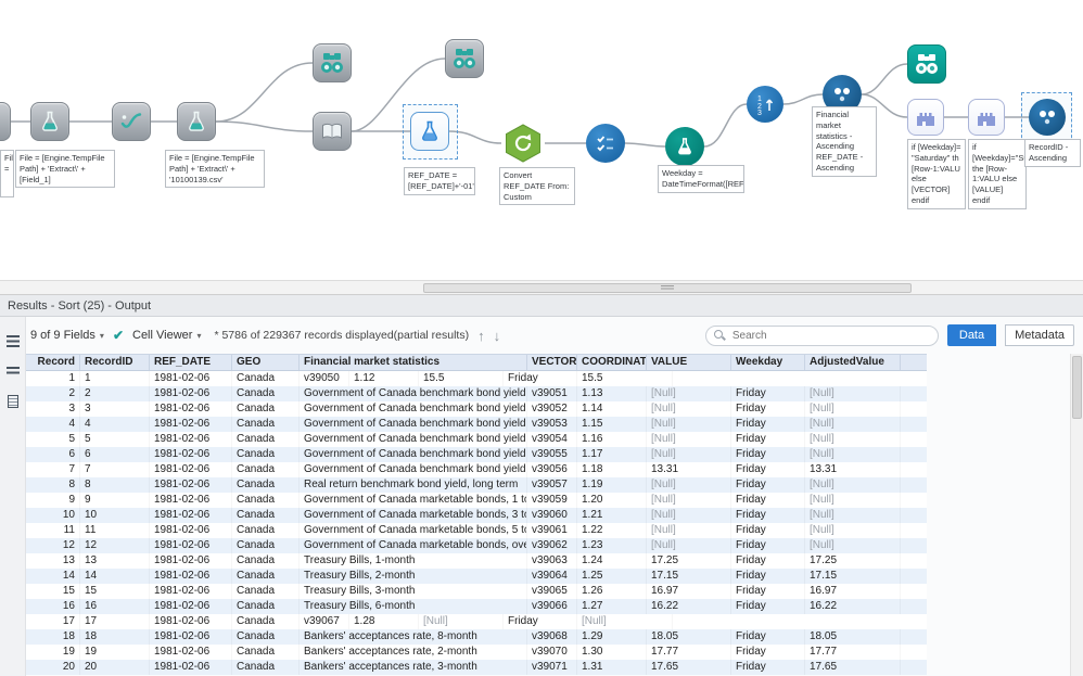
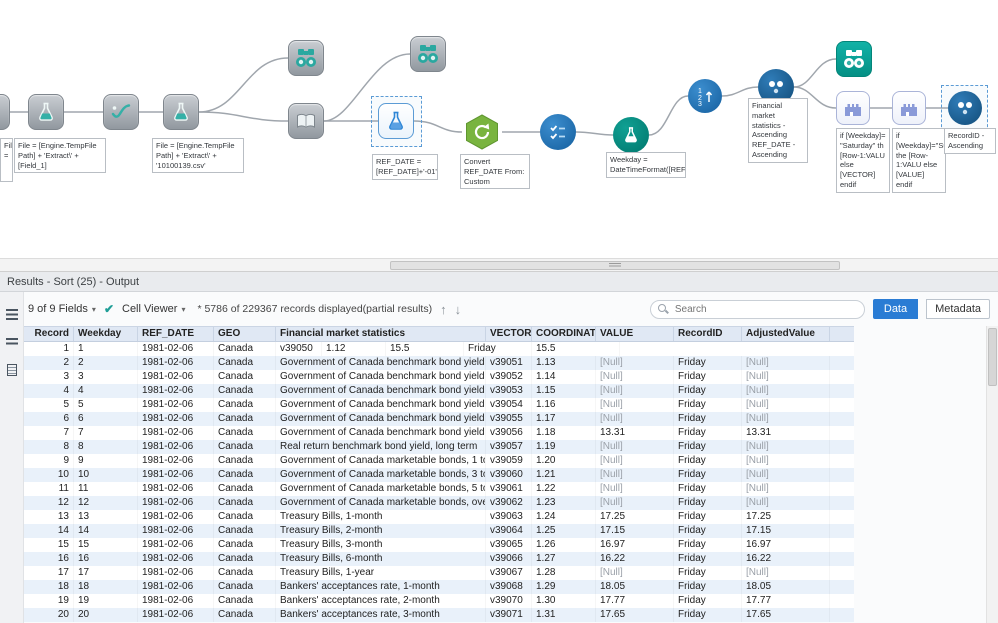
  Fil =
  File = [Engine.TempFile Path] + 'Extract\' + [Field_1]
  File = [Engine.TempFile Path] + 'Extract\' + '10100139.csv'
  REF_DATE = [REF_DATE]+'-01'
  Convert REF_DATE From: Custom
  Financial market statistics - Ascending REF_DATE - Ascending
  if [Weekday]= "Saturday" th [Row-1:VALU else [VECTOR] endif
  if [Weekday]="S the [Row-1:VALU else [VALUE] endif
  RecordID - Ascending
  Results - Sort (25) - Output
  9 of 9 Fields
  ▾
  ✔
  Cell Viewer
  ▾
  * 5786 of 229367 records displayed(partial results)
  ↑
  ↓
  Search
  Data
  Metadata
  Record
- RecordID
+ Weekday
  REF_DATE
  GEO
  Financial market statistics
  VECTOR
  COORDINAT
  VALUE
- Weekday
+ RecordID
  AdjustedValue
  1
  1
  1981-02-06
  Canada
  v39050
  1.12
  15.5
  Friday
  15.5
  2
  2
  1981-02-06
  Canada
  Government of Canada benchmark bond yield
  v39051
  1.13
  [Null]
  Friday
  [Null]
  3
  3
  1981-02-06
  Canada
  Government of Canada benchmark bond yield
  v39052
  1.14
  [Null]
  Friday
  [Null]
  4
  4
  1981-02-06
  Canada
  Government of Canada benchmark bond yield
  v39053
  1.15
  [Null]
  Friday
  [Null]
  5
  5
  1981-02-06
  Canada
  Government of Canada benchmark bond yield
  v39054
  1.16
  [Null]
  Friday
  [Null]
  6
  6
  1981-02-06
  Canada
  Government of Canada benchmark bond yield
  v39055
  1.17
  [Null]
  Friday
  [Null]
  7
  7
  1981-02-06
  Canada
  Government of Canada benchmark bond yield
  v39056
  1.18
  13.31
  Friday
  13.31
  8
  8
  1981-02-06
  Canada
  Real return benchmark bond yield, long term
  v39057
  1.19
  [Null]
  Friday
  [Null]
  9
  9
  1981-02-06
  Canada
  Government of Canada marketable bonds, 1 to
  v39059
  1.20
  [Null]
  Friday
  [Null]
  10
  10
  1981-02-06
  Canada
  Government of Canada marketable bonds, 3 to
  v39060
  1.21
  [Null]
  Friday
  [Null]
  11
  11
  1981-02-06
  Canada
  Government of Canada marketable bonds, 5 to
  v39061
  1.22
  [Null]
  Friday
  [Null]
  12
  12
  1981-02-06
  Canada
  Government of Canada marketable bonds, ove
  v39062
  1.23
  [Null]
  Friday
  [Null]
  13
  13
  1981-02-06
  Canada
  Treasury Bills, 1-month
  v39063
  1.24
  17.25
  Friday
  17.25
  14
  14
  1981-02-06
  Canada
  Treasury Bills, 2-month
  v39064
  1.25
  17.15
  Friday
  17.15
  15
  15
  1981-02-06
  Canada
  Treasury Bills, 3-month
  v39065
  1.26
  16.97
  Friday
  16.97
  16
  16
  1981-02-06
  Canada
  Treasury Bills, 6-month
  v39066
  1.27
  16.22
  Friday
  16.22
  17
  17
  1981-02-06
  Canada
+ Treasury Bills, 1-year
  v39067
  1.28
  [Null]
  Friday
  [Null]
  18
  18
  1981-02-06
  Canada
- Bankers' acceptances rate, 8-month
+ Bankers' acceptances rate, 1-month
  v39068
  1.29
  18.05
  Friday
  18.05
  19
  19
  1981-02-06
  Canada
  Bankers' acceptances rate, 2-month
  v39070
  1.30
  17.77
  Friday
  17.77
  20
  20
  1981-02-06
  Canada
  Bankers' acceptances rate, 3-month
  v39071
  1.31
  17.65
  Friday
  17.65
